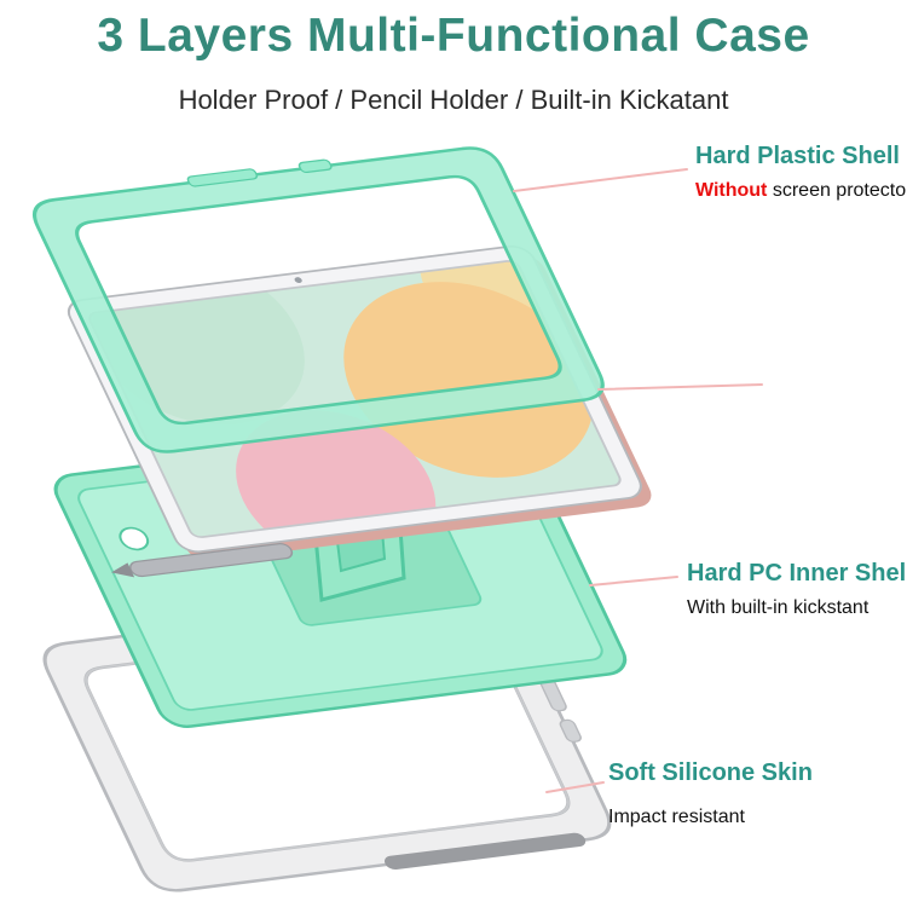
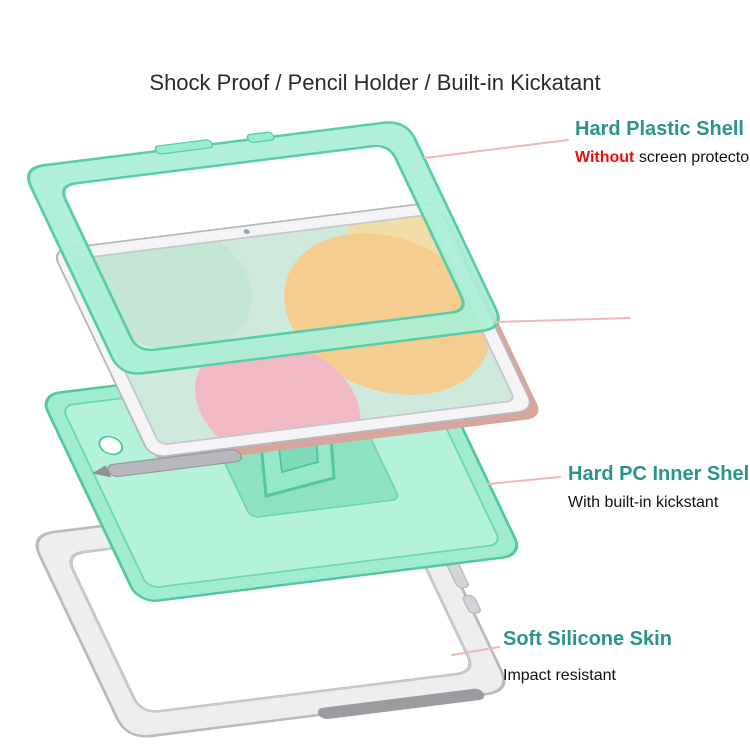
- 3 Layers Multi-Functional Case
- Holder Proof / Pencil Holder / Built-in Kickatant
+ Shock Proof / Pencil Holder / Built-in Kickatant
  Hard Plastic Shell
  Without screen protecto
  Hard PC Inner Shel
  With built-in kickstant
  Soft Silicone Skin
  Impact resistant
